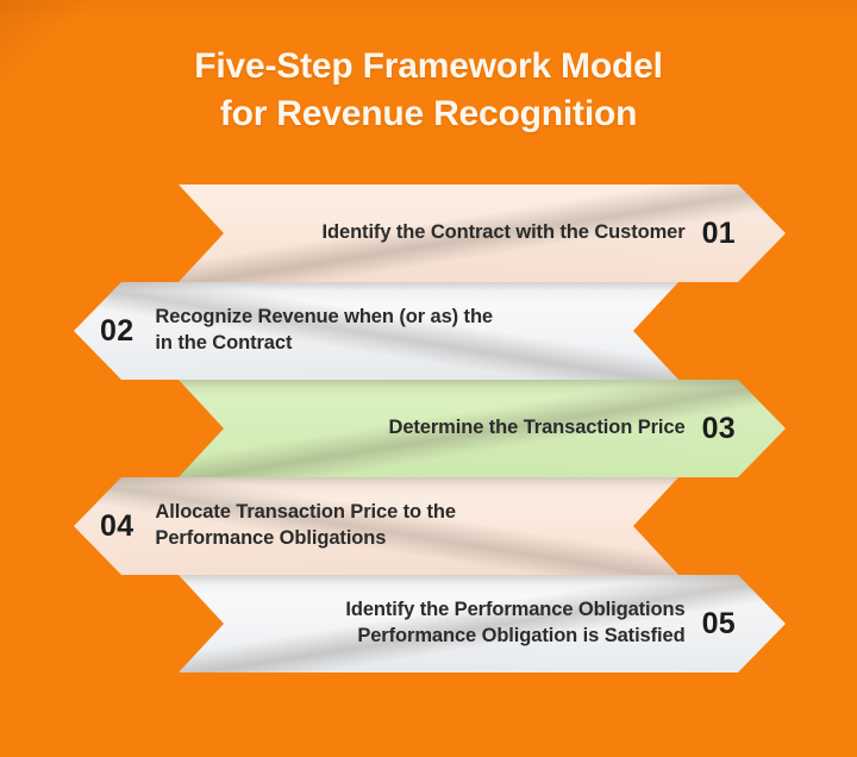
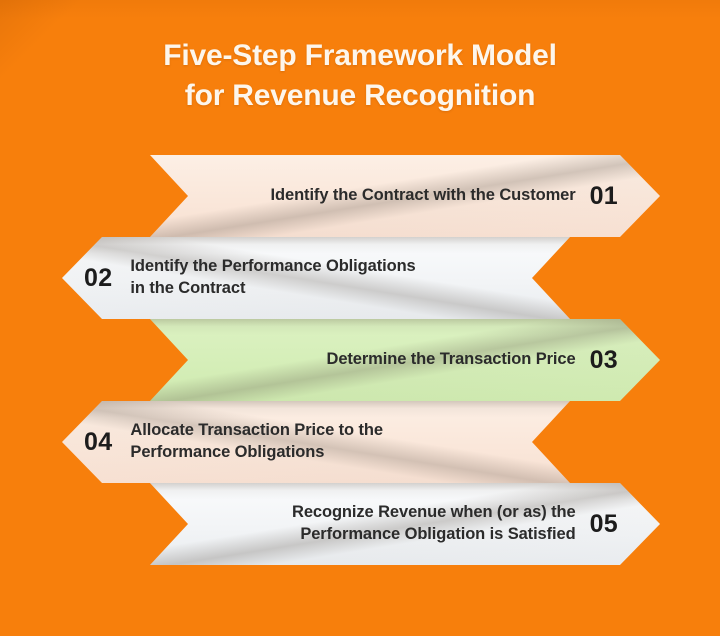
  Five-Step Framework Model
  for Revenue Recognition
  Identify the Contract with the Customer
  01
  02
- Recognize Revenue when (or as) the
+ Identify the Performance Obligations
  in the Contract
  Determine the Transaction Price
  03
  04
  Allocate Transaction Price to the
  Performance Obligations
- Identify the Performance Obligations
+ Recognize Revenue when (or as) the
  Performance Obligation is Satisfied
  05
